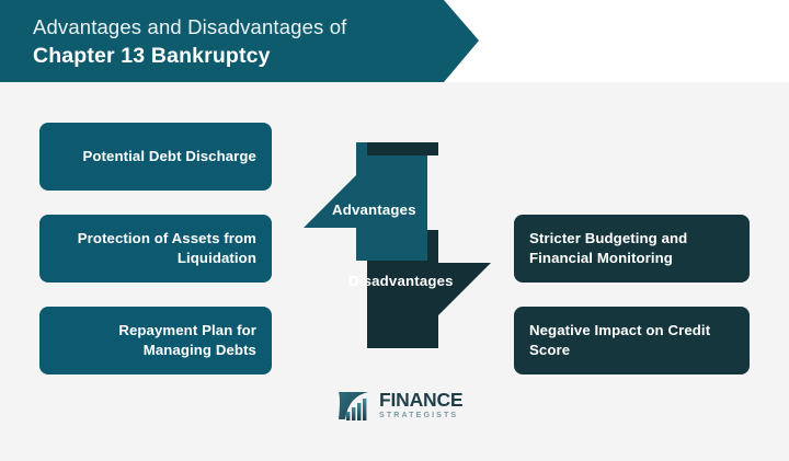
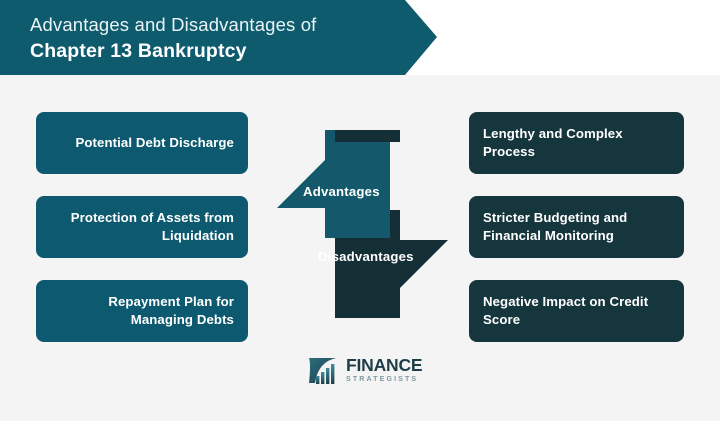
  Advantages and Disadvantages of
  Chapter 13 Bankruptcy
  Potential Debt Discharge
  Protection of Assets from Liquidation
  Repayment Plan for Managing Debts
+ Lengthy and Complex Process
  Stricter Budgeting and Financial Monitoring
  Negative Impact on Credit Score
  Advantages
  Disadvantages
  FINANCE
  STRATEGISTS
